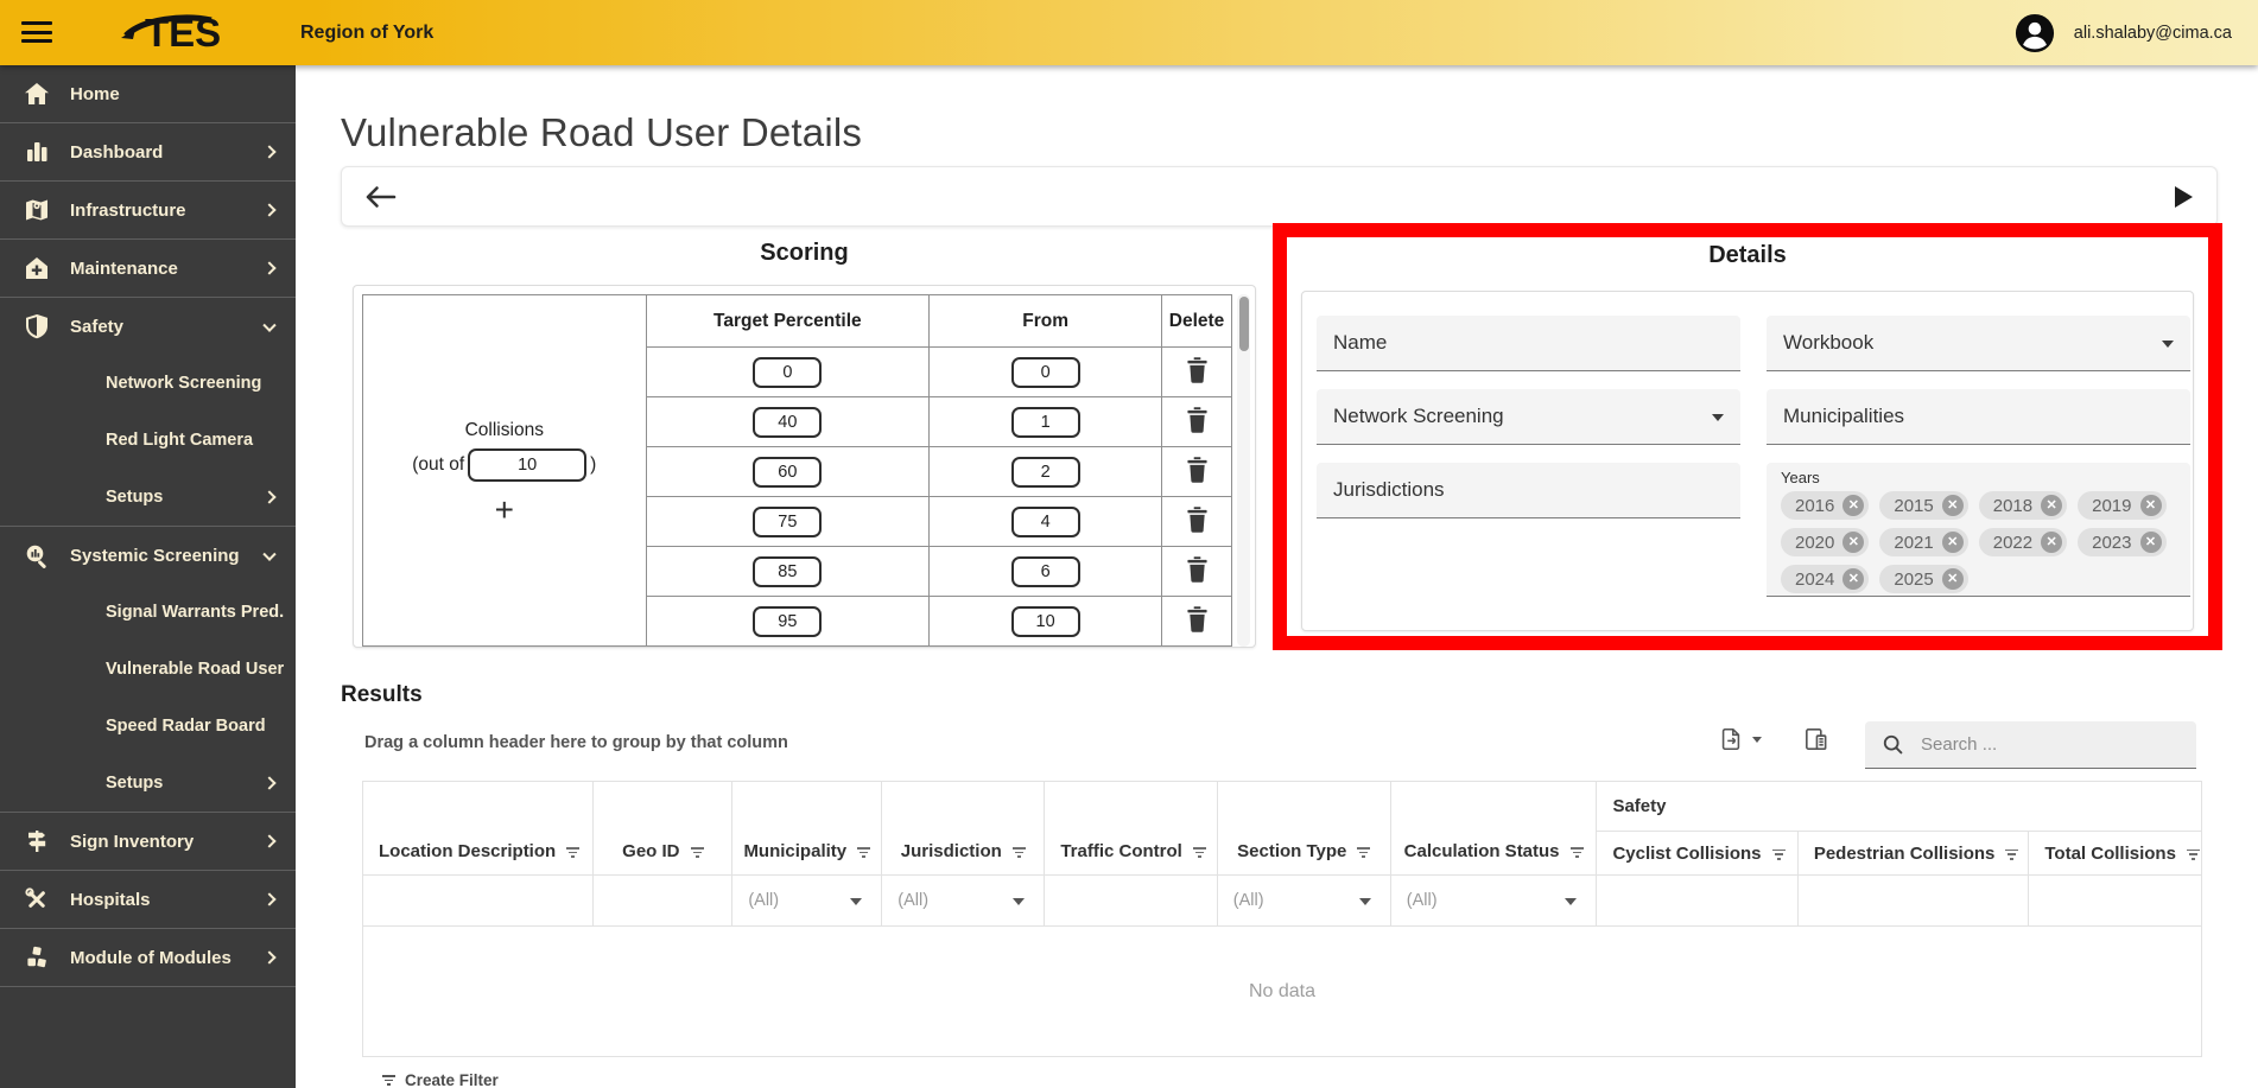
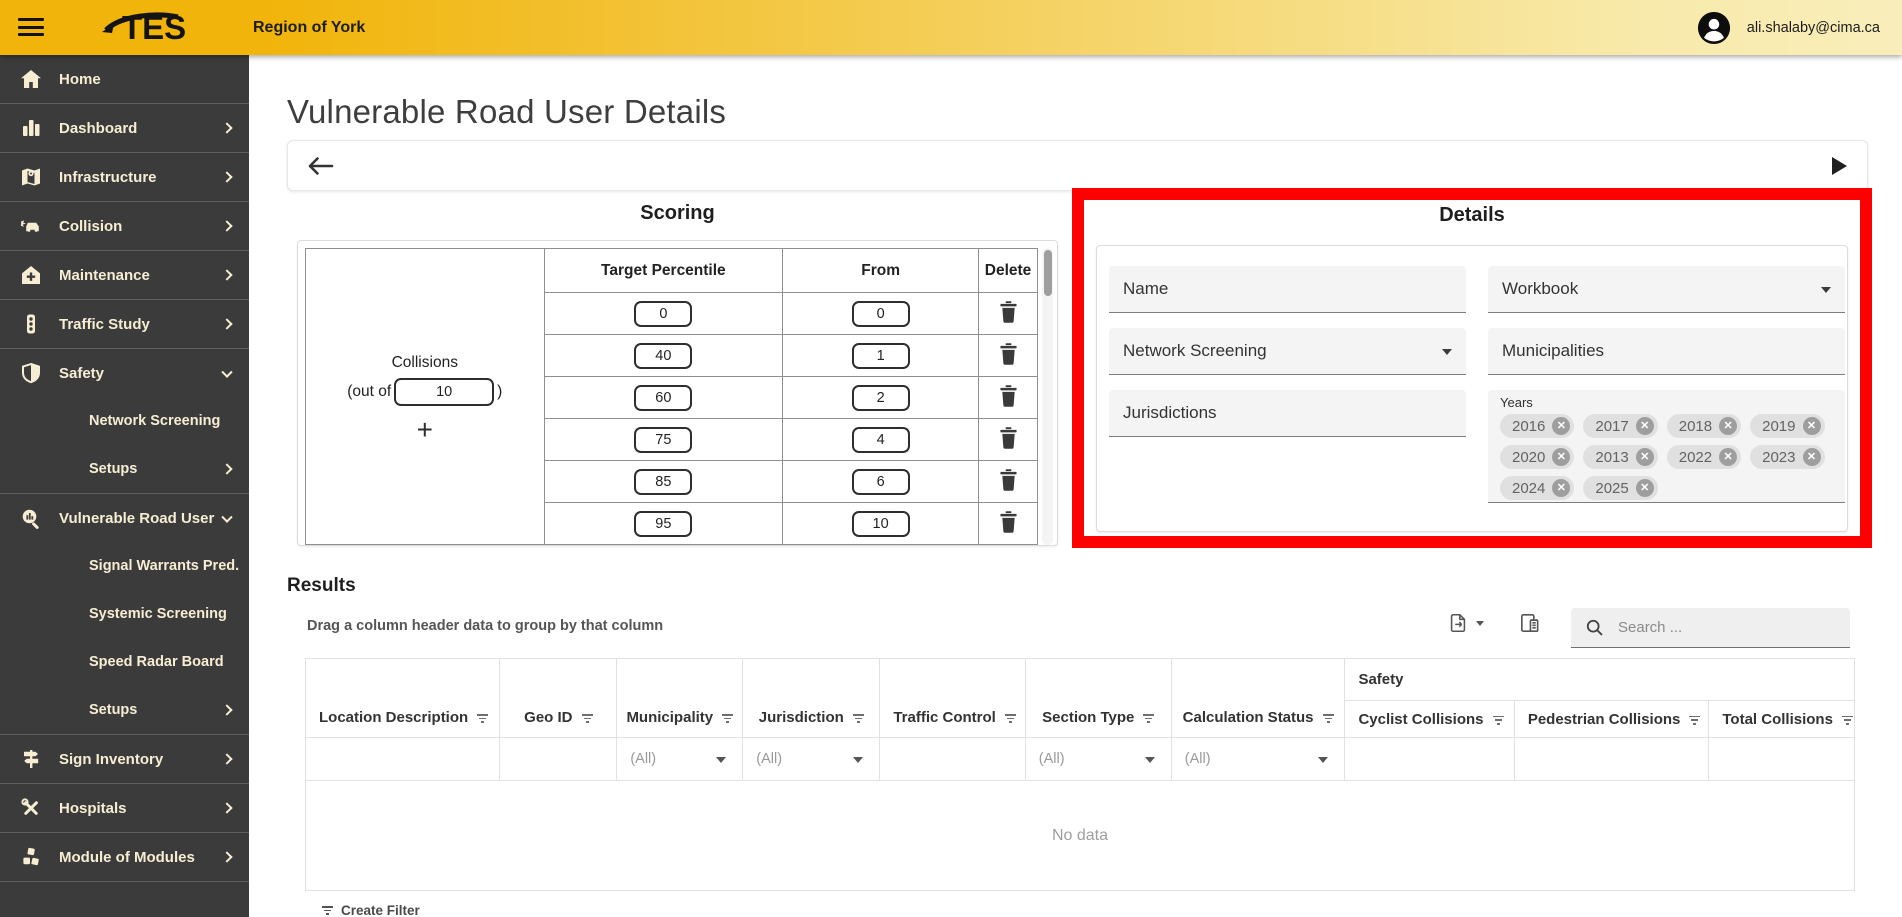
  TES
  Region of York
  ali.shalaby@cima.ca
  Home
  Dashboard
  Infrastructure
+ Collision
  Maintenance
+ Traffic Study
  Safety
  Network Screening
- Red Light Camera
  Setups
- Systemic Screening
+ Vulnerable Road User
  Signal Warrants Pred.
- Vulnerable Road User
+ Systemic Screening
  Speed Radar Board
  Setups
  Sign Inventory
  Hospitals
  Module of Modules
  Vulnerable Road User Details
  Scoring
  Collisions (out of 10 ) +	Target Percentile	From	Delete
  0	0
  40	1
  60	2
  75	4
  85	6
  95	10
  Details
  Name
  Network Screening
  Jurisdictions
  Workbook
  Municipalities
  Years
  2016
  ✕
- 2015
+ 2017
  ✕
  2018
  ✕
  2019
  ✕
  2020
  ✕
- 2021
+ 2013
  ✕
  2022
  ✕
  2023
  ✕
  2024
  ✕
  2025
  ✕
  Results
- Drag a column header here to group by that column
+ Drag a column header data to group by that column
  Search ...
  Location Description	Geo ID	Municipality	Jurisdiction	Traffic Control	Section Type	Calculation Status	Safety
  Cyclist Collisions	Pedestrian Collisions	Total Collisions
  		(All)	(All)		(All)	(All)
  No data
  Create Filter
